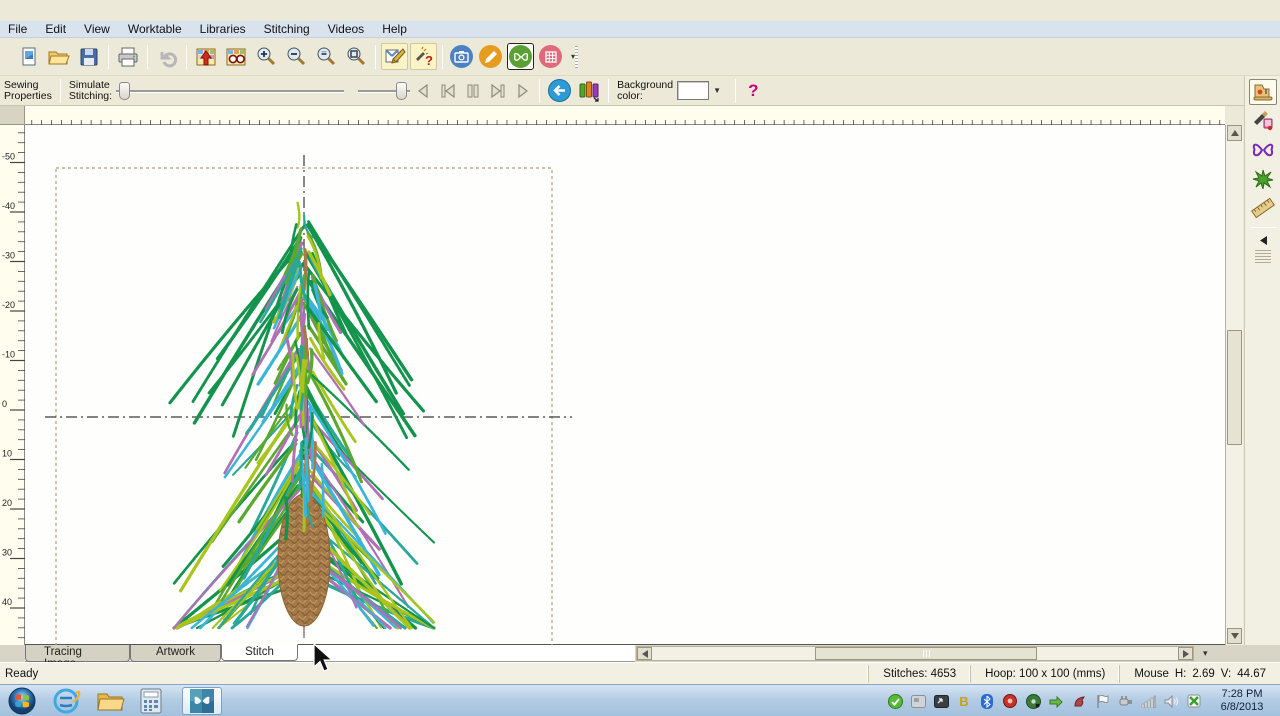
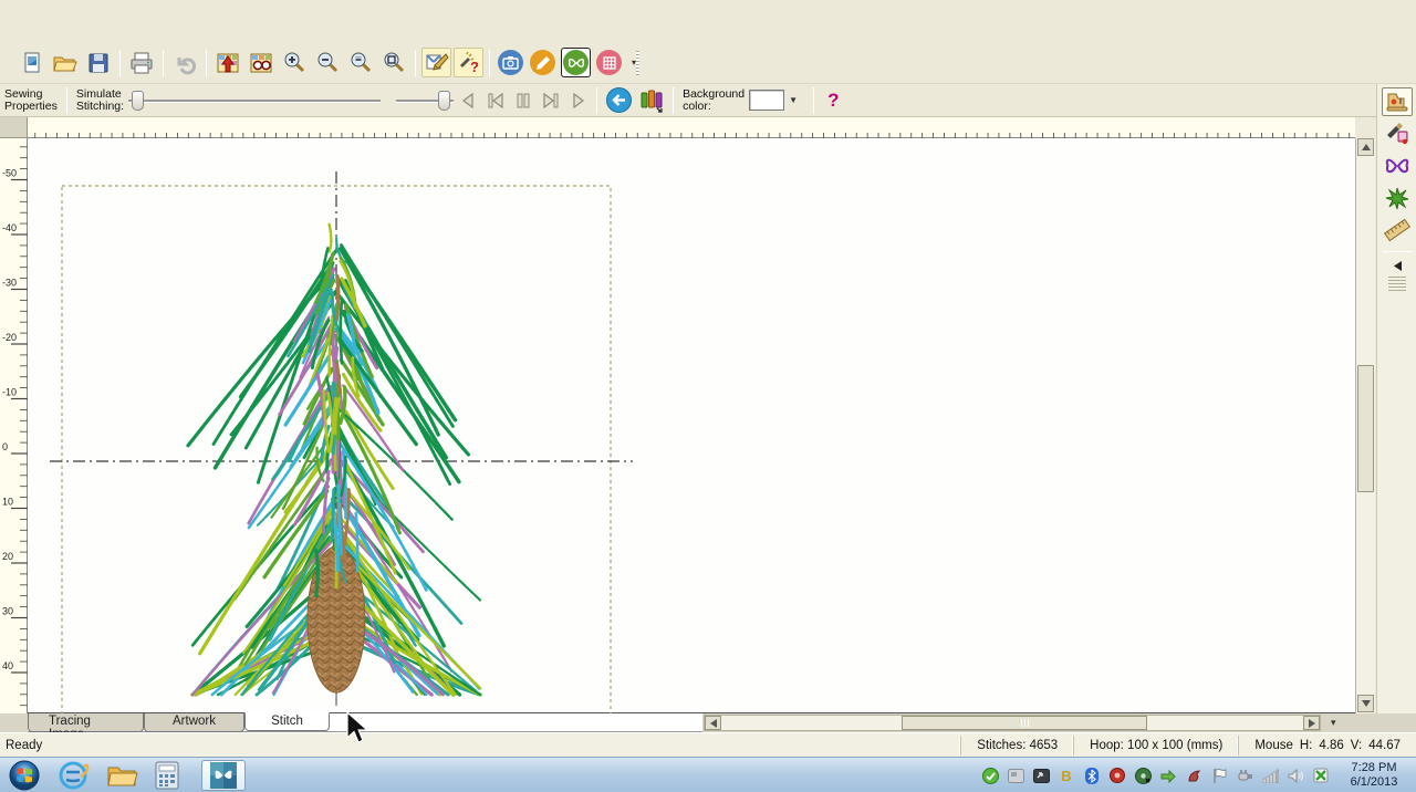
- File
- Edit
- View
- Worktable
- Libraries
- Stitching
- Videos
- Help
  ?
  ▾
  Sewing
  Properties
  Simulate
  Stitching:
  Background
  color:
  ▼
  ?
  -50
  -40
  -30
  -20
  -10
  0
  10
  20
  30
  40
  Artwork
  Stitch
  ▾
  Ready
  Stitches: 4653
  Hoop: 100 x 100 (mms)
  Mouse
  H:
- 2.69
+ 4.86
  V:
  44.67
  B
  7:28 PM
- 6/8/2013
+ 6/1/2013
